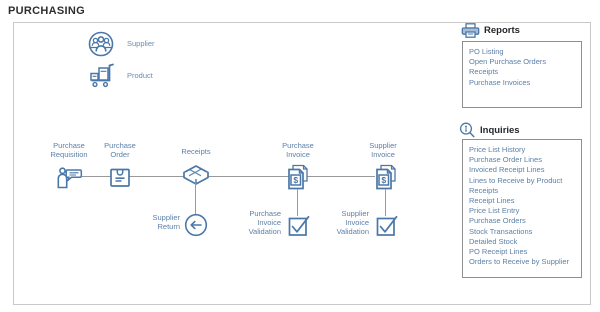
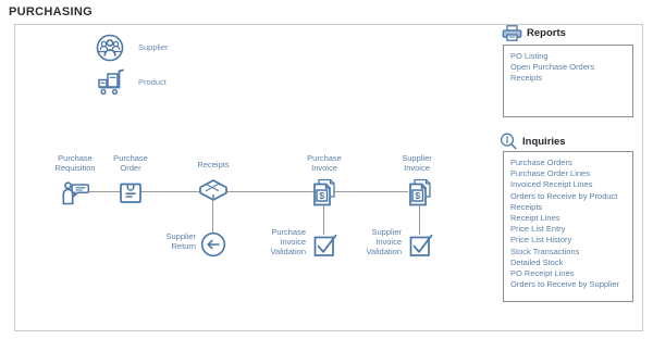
  PURCHASING
  Supplier
  Product
  Purchase
  Requisition
  Purchase
  Order
  Receipts
  $
  Purchase
  Invoice
  $
  Supplier
  Invoice
  Supplier
  Return
  Purchase
  Invoice
  Validation
  Supplier
  Invoice
  Validation
  Reports
  PO Listing
  Open Purchase Orders
  Receipts
- Purchase Invoices
  Inquiries
- Price List History
+ Purchase Orders
  Purchase Order Lines
  Invoiced Receipt Lines
- Lines to Receive by Product
+ Orders to Receive by Product
  Receipts
  Receipt Lines
  Price List Entry
- Purchase Orders
+ Price List History
  Stock Transactions
  Detailed Stock
  PO Receipt Lines
  Orders to Receive by Supplier
